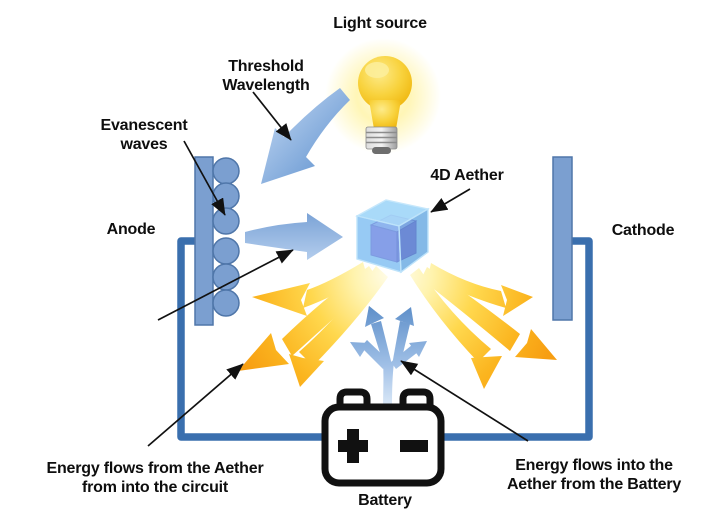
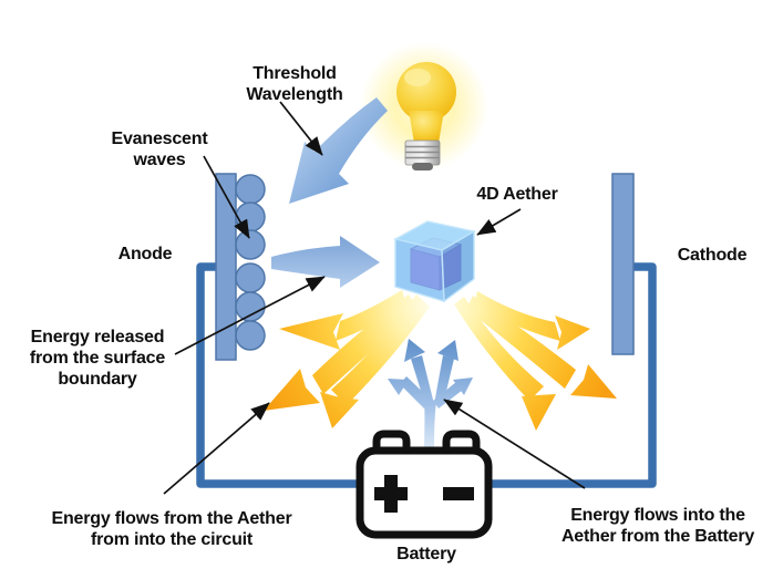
- Light source
  Threshold
  Wavelength
  Evanescent
  waves
  Anode
  4D Aether
  Cathode
+ Energy released
+ from the surface
+ boundary
  Energy flows from the Aether
  from into the circuit
  Energy flows into the
  Aether from the Battery
  Battery
